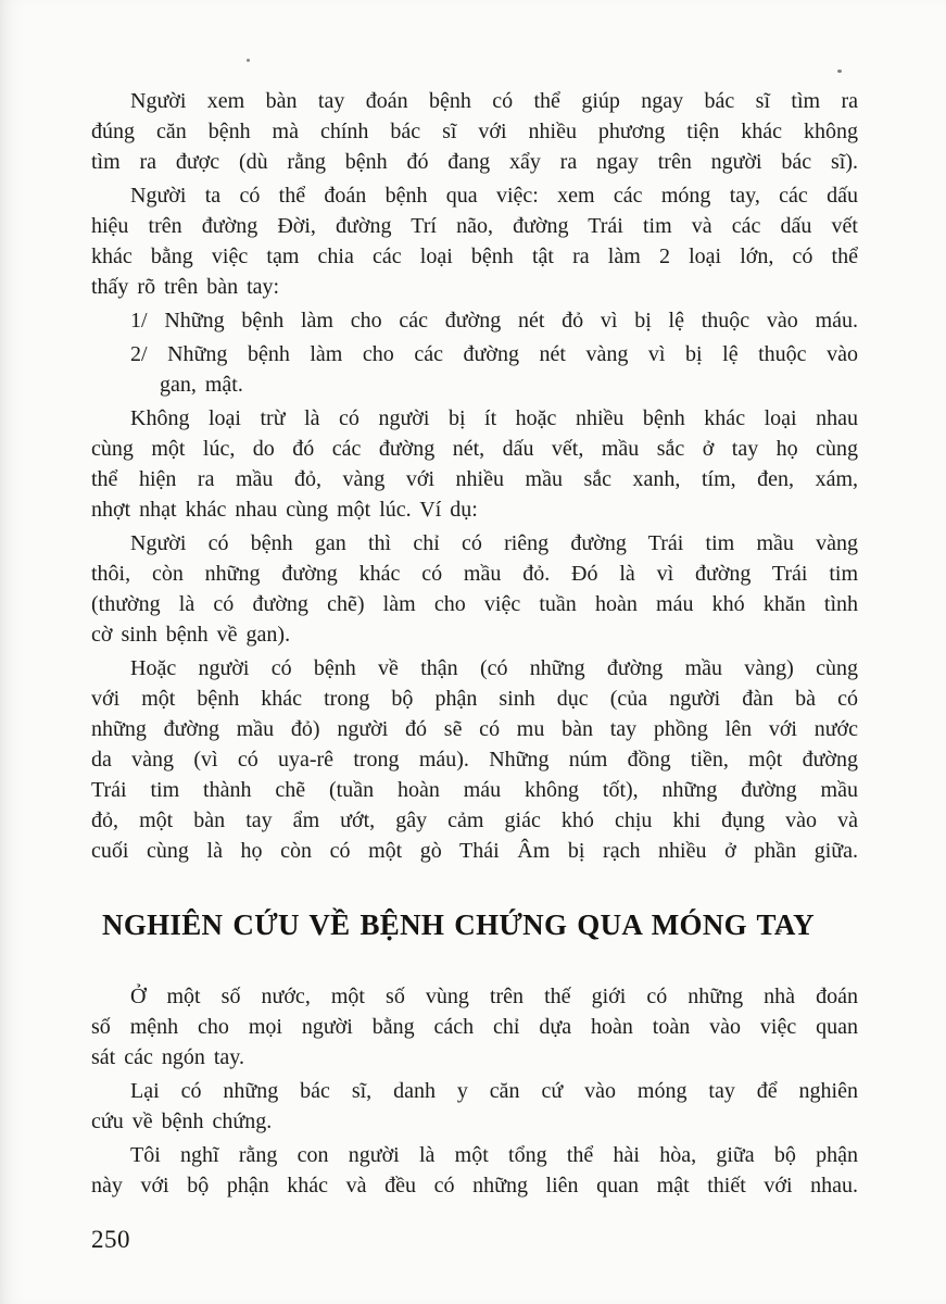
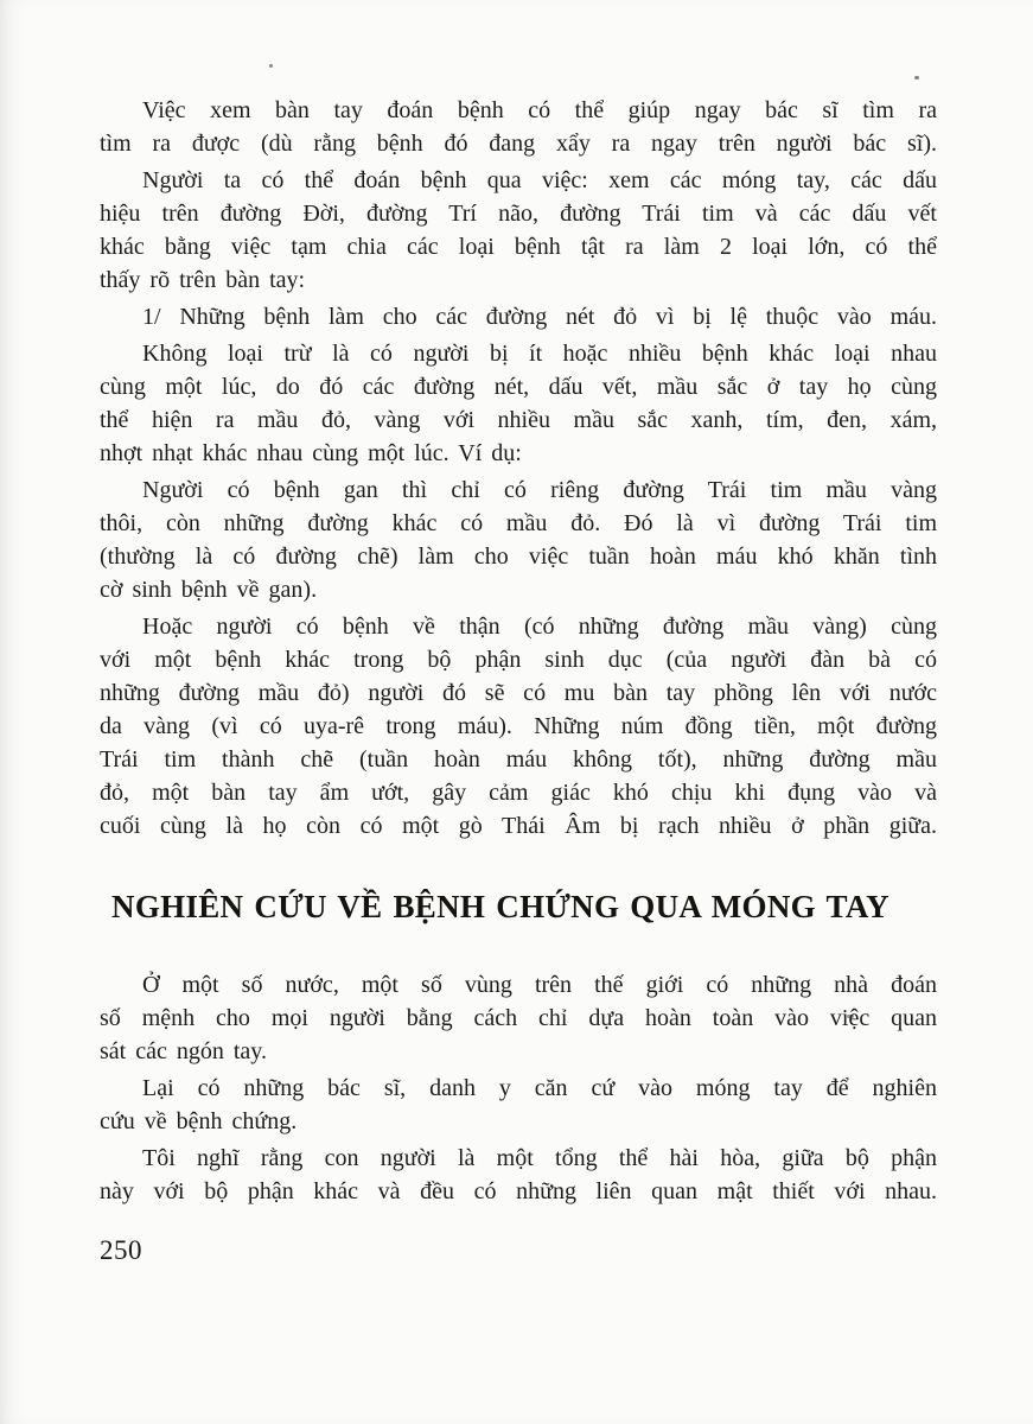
- Người xem bàn tay đoán bệnh có thể giúp ngay bác sĩ tìm ra
+ Việc xem bàn tay đoán bệnh có thể giúp ngay bác sĩ tìm ra
- đúng căn bệnh mà chính bác sĩ với nhiều phương tiện khác không
  tìm ra được (dù rằng bệnh đó đang xẩy ra ngay trên người bác sĩ).
  Người ta có thể đoán bệnh qua việc: xem các móng tay, các dấu
  hiệu trên đường Đời, đường Trí não, đường Trái tim và các dấu vết
  khác bằng việc tạm chia các loại bệnh tật ra làm 2 loại lớn, có thể
  thấy rõ trên bàn tay:
  1/ Những bệnh làm cho các đường nét đỏ vì bị lệ thuộc vào máu.
- 2/ Những bệnh làm cho các đường nét vàng vì bị lệ thuộc vào
- gan, mật.
  Không loại trừ là có người bị ít hoặc nhiều bệnh khác loại nhau
  cùng một lúc, do đó các đường nét, dấu vết, mầu sắc ở tay họ cùng
  thể hiện ra mầu đỏ, vàng với nhiều mầu sắc xanh, tím, đen, xám,
  nhợt nhạt khác nhau cùng một lúc. Ví dụ:
  Người có bệnh gan thì chỉ có riêng đường Trái tim mầu vàng
  thôi, còn những đường khác có mầu đỏ. Đó là vì đường Trái tim
  (thường là có đường chẽ) làm cho việc tuần hoàn máu khó khăn tình
  cờ sinh bệnh về gan).
  Hoặc người có bệnh về thận (có những đường mầu vàng) cùng
  với một bệnh khác trong bộ phận sinh dục (của người đàn bà có
  những đường mầu đỏ) người đó sẽ có mu bàn tay phồng lên với nước
  da vàng (vì có uya-rê trong máu). Những núm đồng tiền, một đường
  Trái tim thành chẽ (tuần hoàn máu không tốt), những đường mầu
  đỏ, một bàn tay ẩm ướt, gây cảm giác khó chịu khi đụng vào và
  cuối cùng là họ còn có một gò Thái Âm bị rạch nhiều ở phần giữa.
  NGHIÊN CỨU VỀ BỆNH CHỨNG QUA MÓNG TAY
  Ở một số nước, một số vùng trên thế giới có những nhà đoán
  số mệnh cho mọi người bằng cách chỉ dựa hoàn toàn vào việc quan
  sát các ngón tay.
  Lại có những bác sĩ, danh y căn cứ vào móng tay để nghiên
  cứu về bệnh chứng.
  Tôi nghĩ rằng con người là một tổng thể hài hòa, giữa bộ phận
  này với bộ phận khác và đều có những liên quan mật thiết với nhau.
  250
